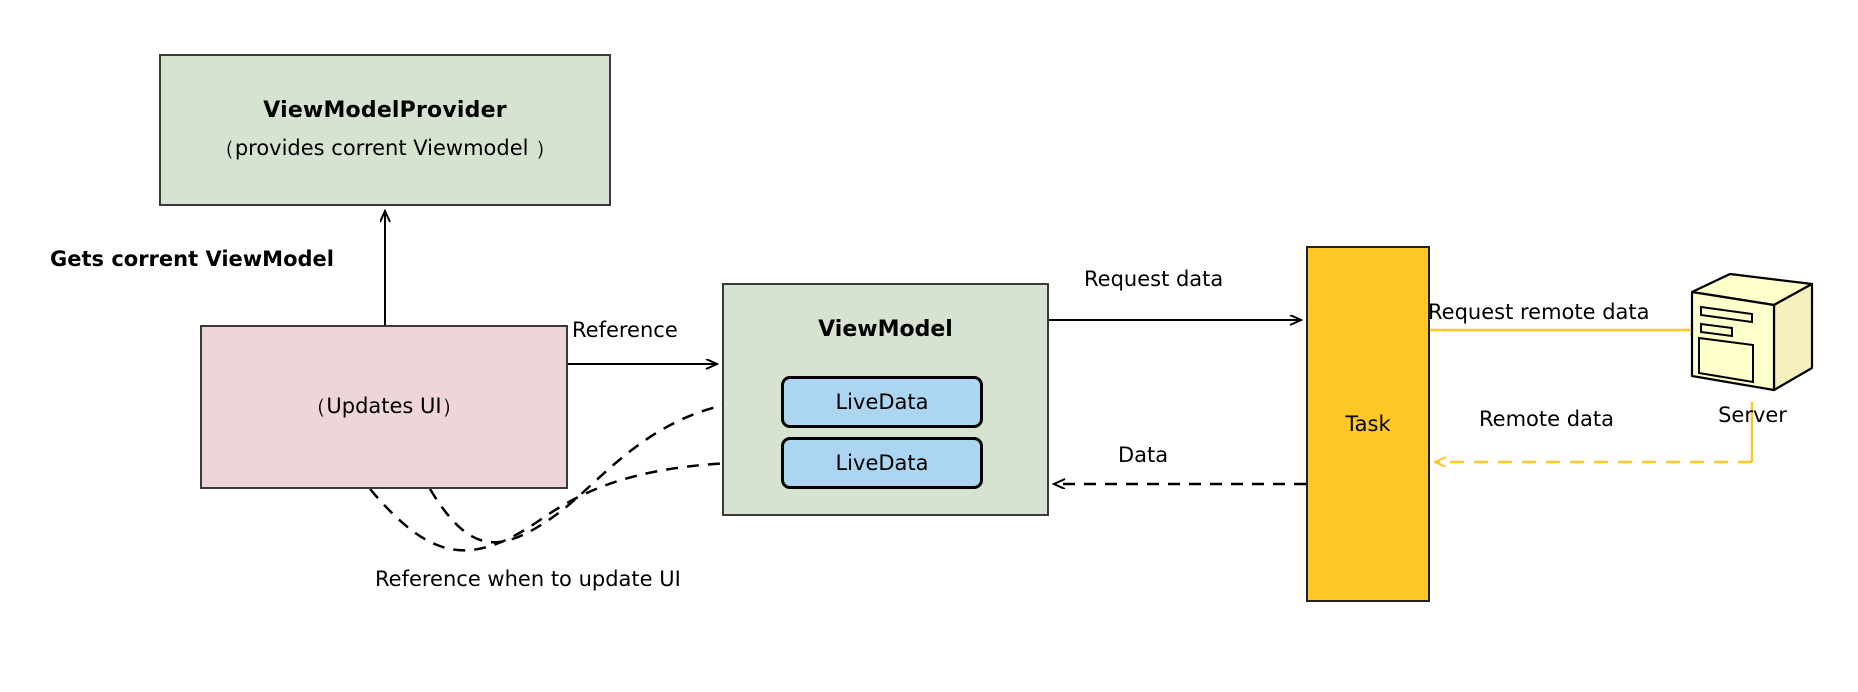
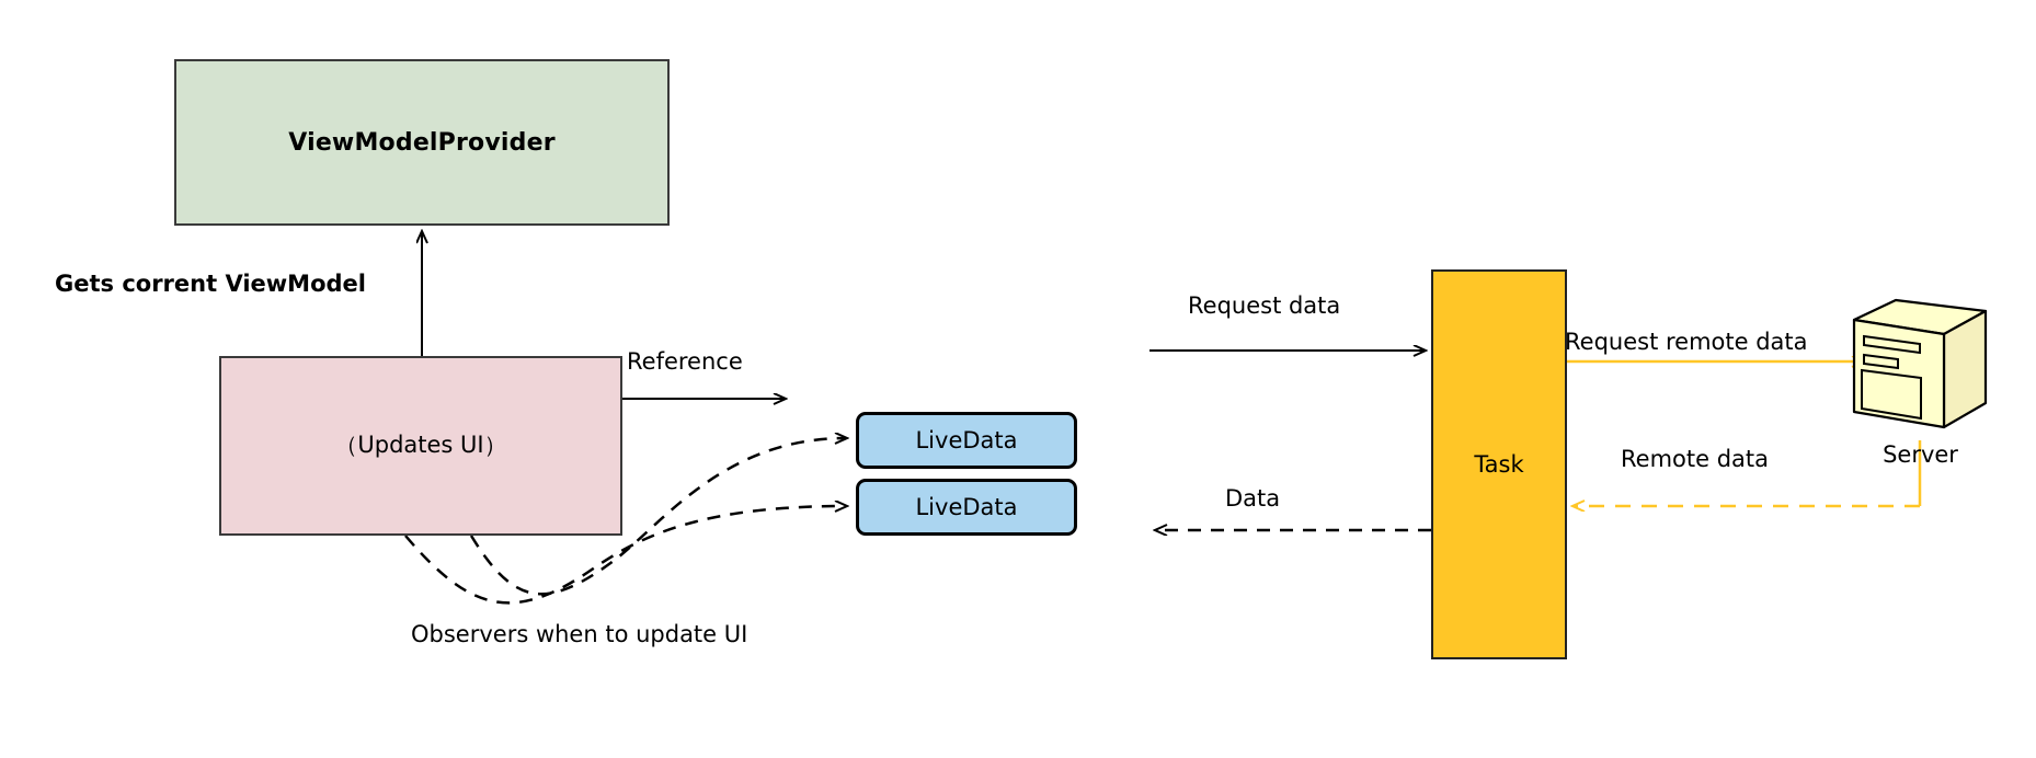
  ViewModelProvider
- （provides corrent Viewmodel ）
  （Updates UI）
- ViewModel
  LiveData
  LiveData
  Task
  Server
  Gets corrent ViewModel
  Reference
  Request data
  Data
- Reference when to update UI
+ Observers when to update UI
  Request remote data
  Remote data
